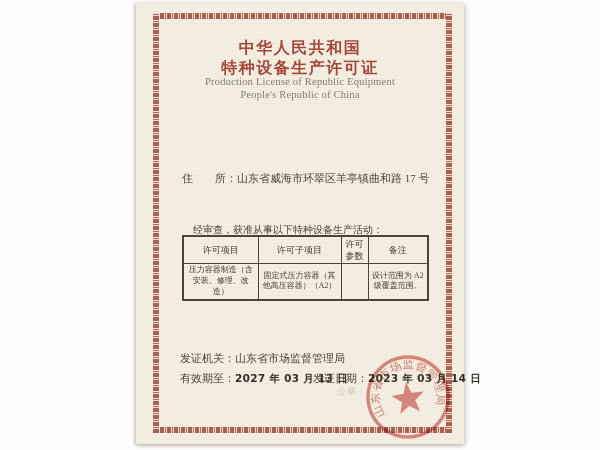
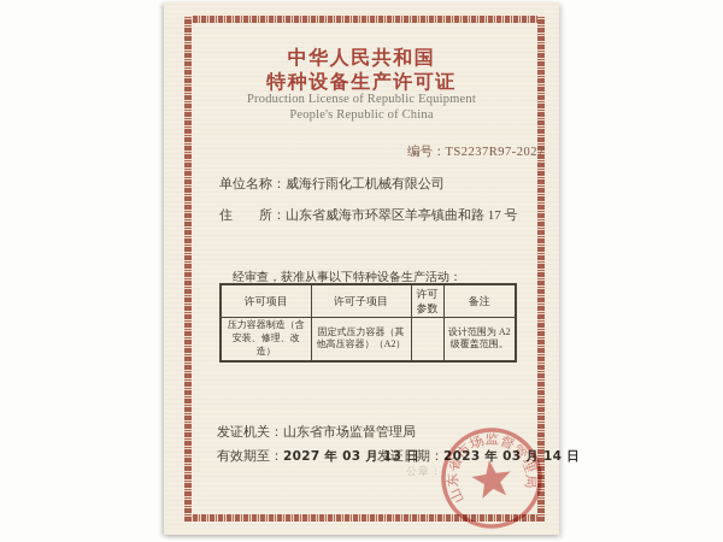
  中华人民共和国
  特种设备生产许可证
  Production License of Republic Equipment
  People's Republic of China
+ 编号：TS2237R97-2027
+ 单位名称：威海行雨化工机械有限公司
  住 所：山东省威海市环翠区羊亭镇曲和路 17 号
  经审查，获准从事以下特种设备生产活动：
  许可项目	许可子项目	许可参数	备注
  压力容器制造（含安装、修理、改造）	固定式压力容器（其他高压容器）（A2）		设计范围为 A2 级覆盖范围。
  发证机关：山东省市场监督管理局
  有效期至：2027 年 03 月 13 日
  发证日期：2023 年 03 月 14 日
  公章：
